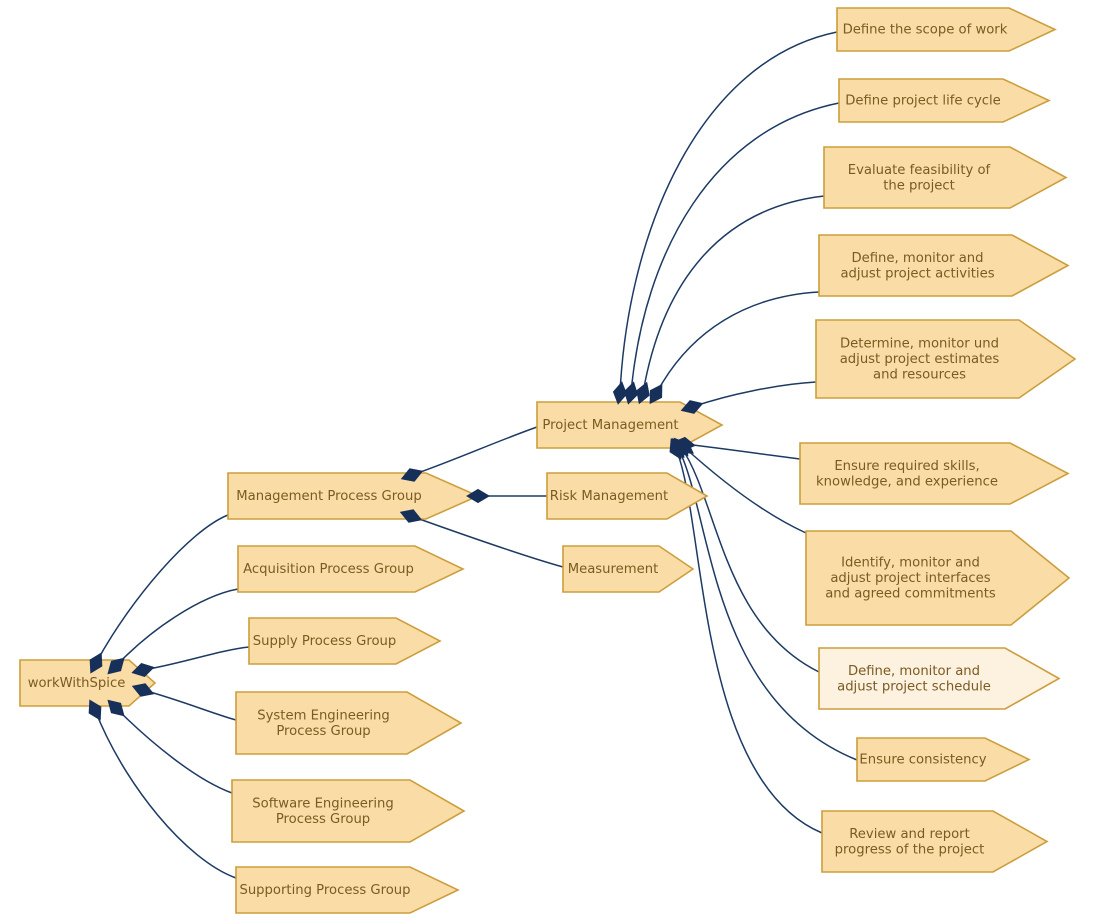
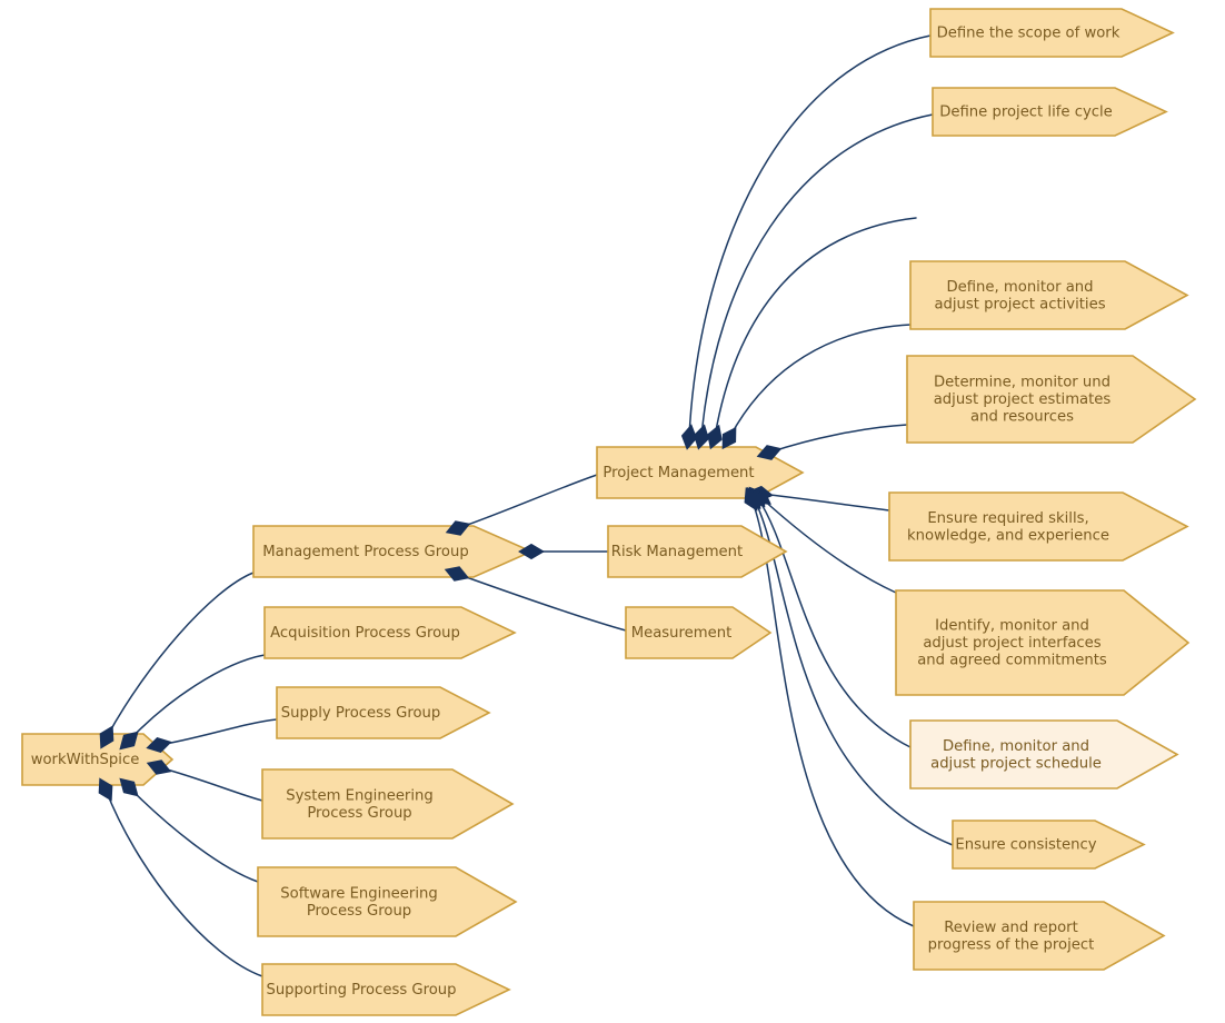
  workWithSpice
  Management Process Group
  Acquisition Process Group
  Supply Process Group
  System Engineering Process Group
  Software Engineering Process Group
  Supporting Process Group
  Project Management
  Risk Management
  Measurement
  Define the scope of work
  Define project life cycle
- Evaluate feasibility of the project
  Define, monitor and adjust project activities
  Determine, monitor und adjust project estimates and resources
  Ensure required skills, knowledge, and experience
  Identify, monitor and adjust project interfaces and agreed commitments
  Define, monitor and adjust project schedule
  Ensure consistency
  Review and report progress of the project
